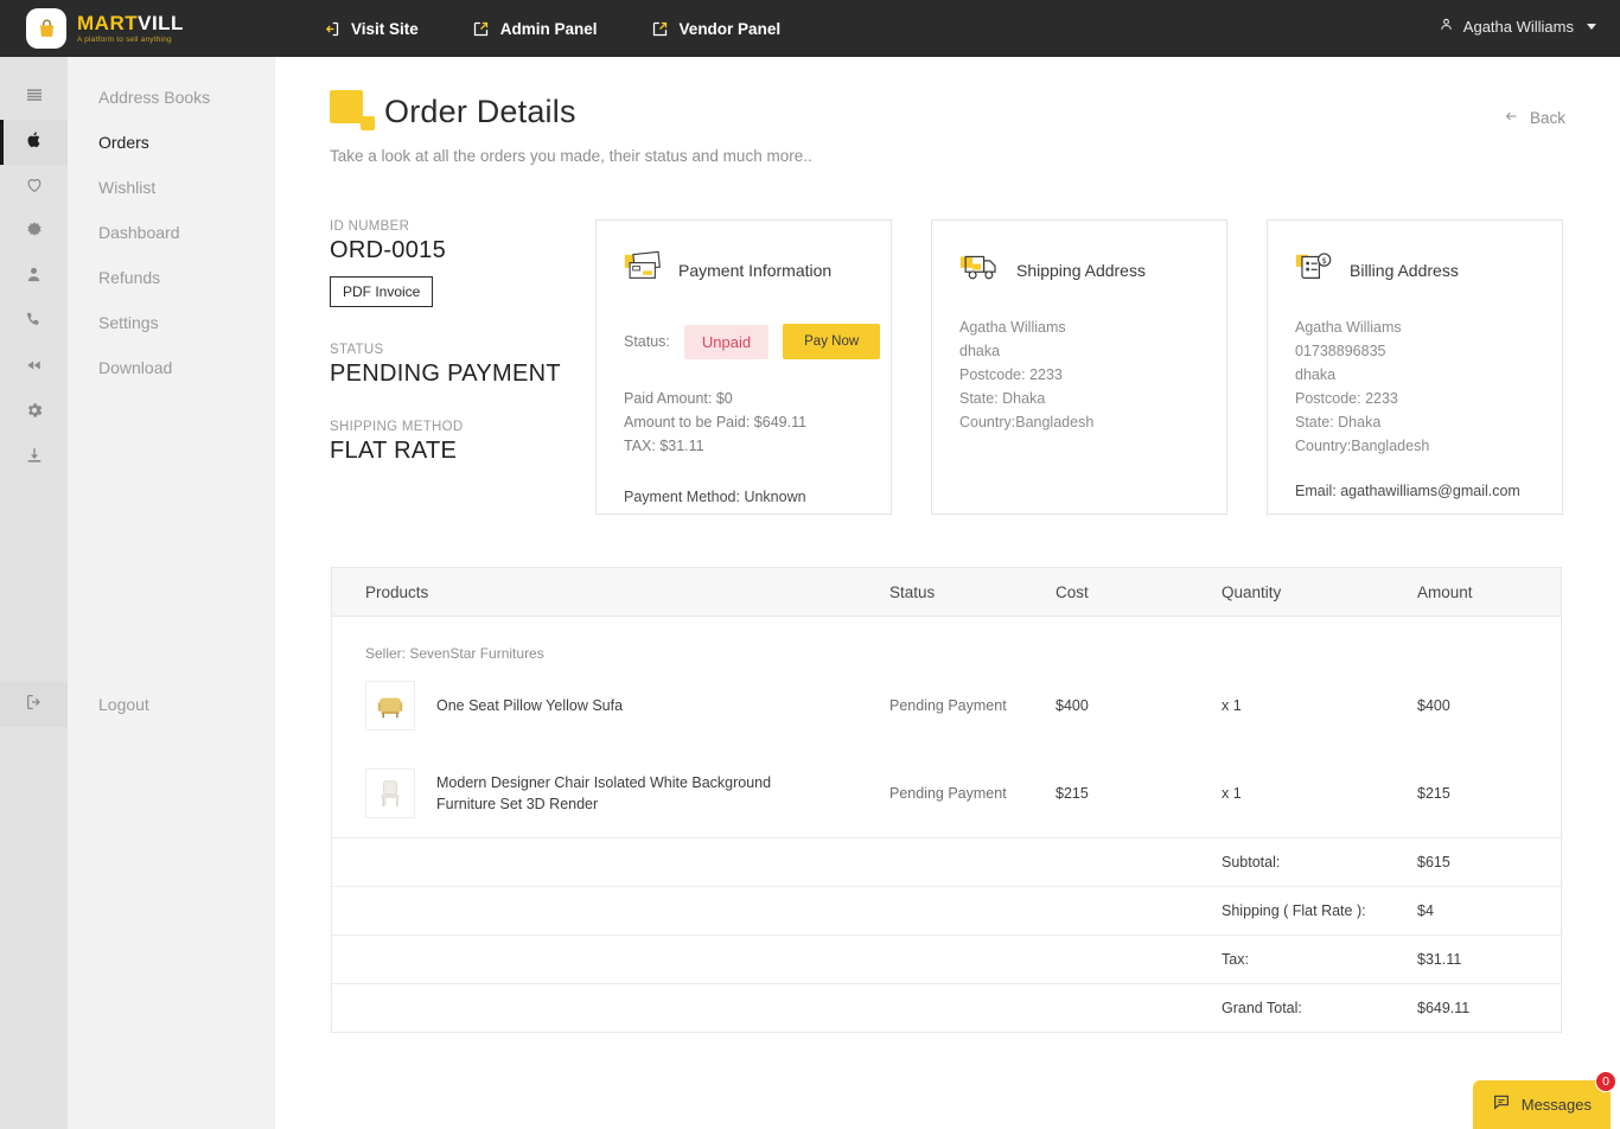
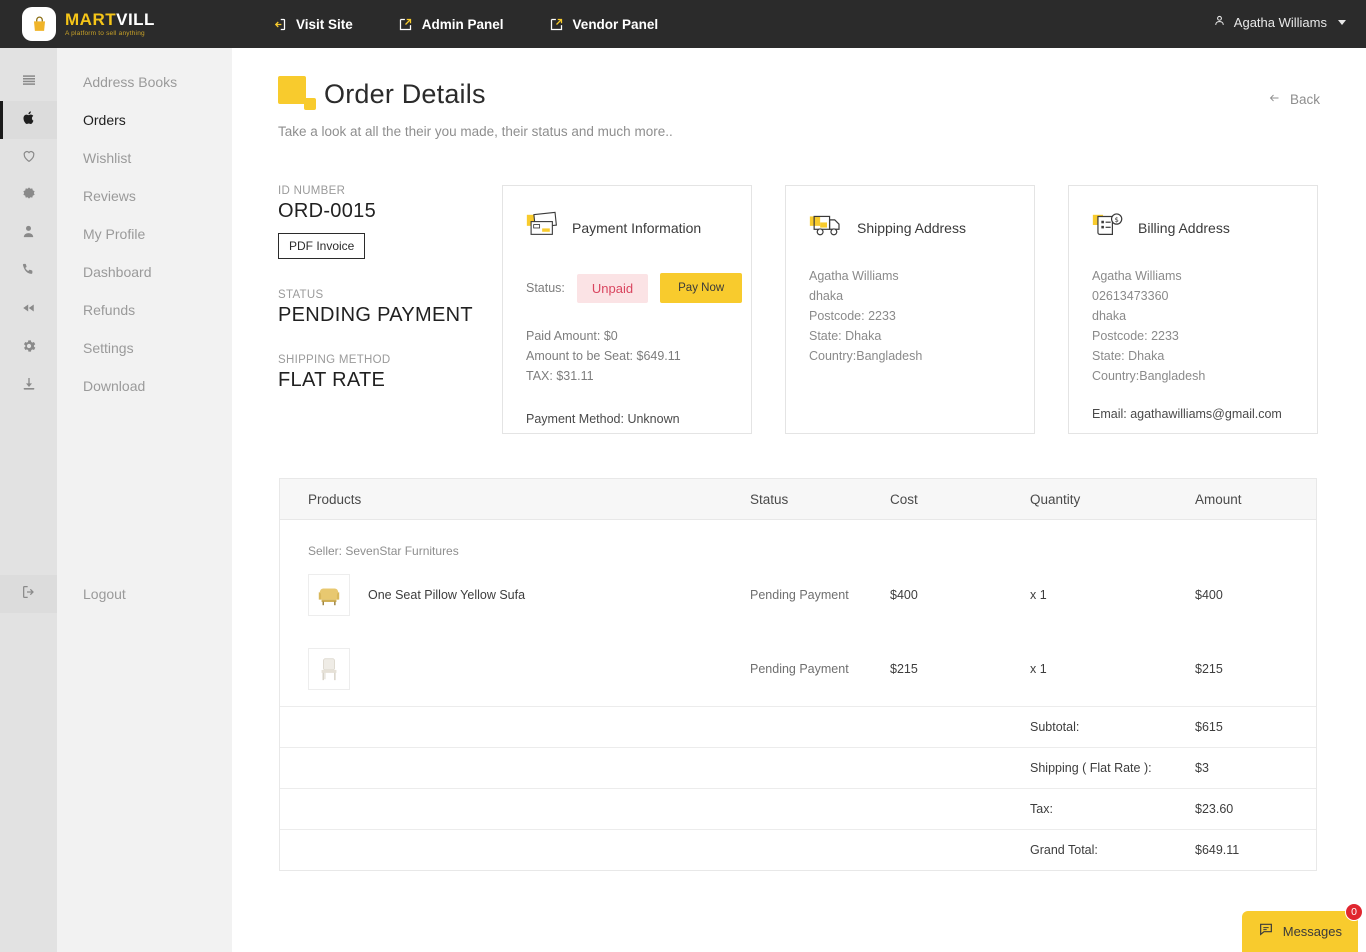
  MARTVILL
  Visit Site
  Admin Panel
  Vendor Panel
  Agatha Williams
  Address Books
  Orders
  Wishlist
+ Reviews
+ My Profile
  Dashboard
  Refunds
  Settings
  Download
  Logout
  Order Details
- Take a look at all the orders you made, their status and much more..
+ Take a look at all the their you made, their status and much more..
  Back
  ID NUMBER
  ORD-0015
  PDF Invoice
  STATUS
  PENDING PAYMENT
  SHIPPING METHOD
  FLAT RATE
  Payment Information
  Status:
  Unpaid
  Pay Now
  Paid Amount: $0
- Amount to be Paid: $649.11
+ Amount to be Seat: $649.11
  TAX: $31.11
  Payment Method: Unknown
  Shipping Address
  Agatha Williams
  dhaka
  Postcode: 2233
  State: Dhaka
  Country:Bangladesh
  $
  Billing Address
  Agatha Williams
- 01738896835
+ 02613473360
  dhaka
  Postcode: 2233
  State: Dhaka
  Country:Bangladesh
  Email: agathawilliams@gmail.com
  Products
  Status
  Cost
  Quantity
  Amount
  Seller: SevenStar Furnitures
  One Seat Pillow Yellow Sufa
  Pending Payment
  $400
  x 1
  $400
- Modern Designer Chair Isolated White Background Furniture Set 3D Render
  Pending Payment
  $215
  x 1
  $215
  Subtotal:
  $615
  Shipping ( Flat Rate ):
- $4
+ $3
  Tax:
- $31.11
+ $23.60
  Grand Total:
  $649.11
  Messages
  0
